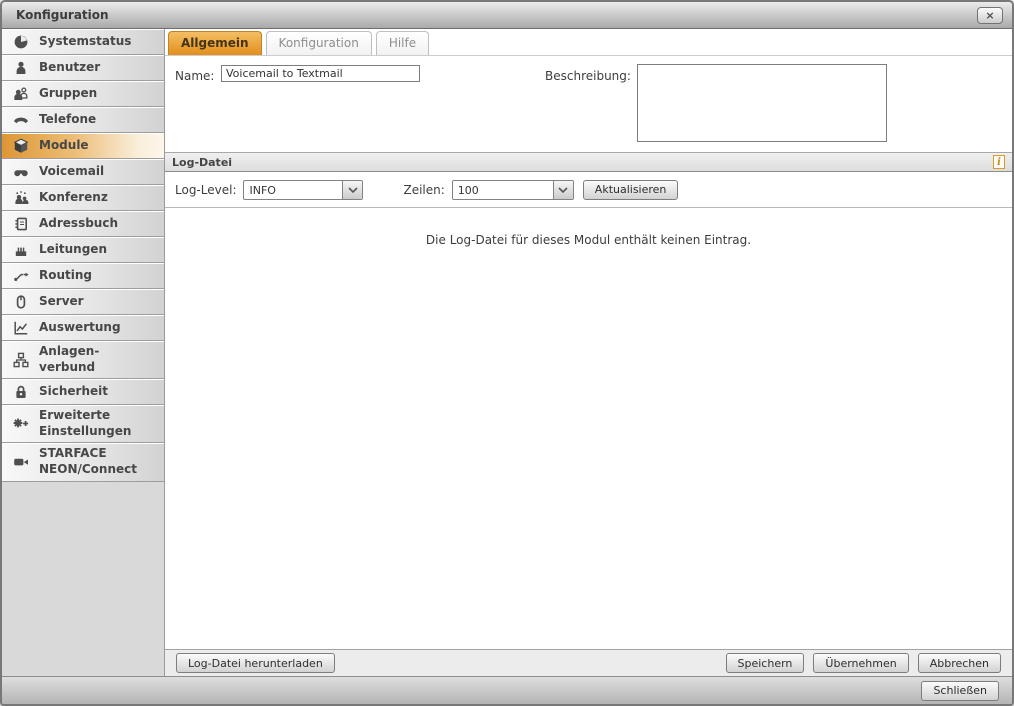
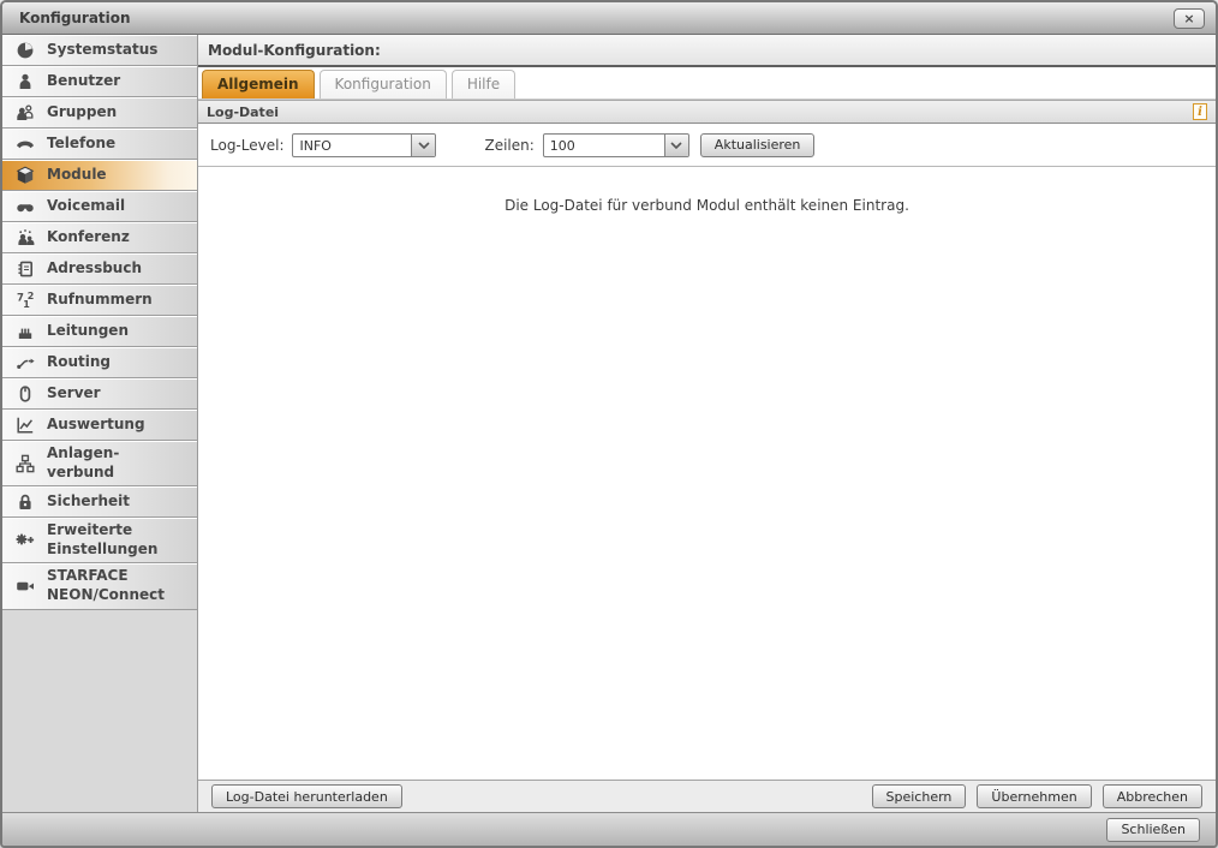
  Konfiguration
  ×
  Systemstatus
  Benutzer
  Gruppen
  Telefone
  Module
  Voicemail
  Konferenz
  Adressbuch
+ 7
+ 1
+ 2
+ Rufnummern
  Leitungen
  Routing
  Server
  Auswertung
  Anlagen-
  verbund
  Sicherheit
  Erweiterte
  Einstellungen
  STARFACE
  NEON/Connect
+ Modul-Konfiguration:
  Allgemein
  Konfiguration
  Hilfe
- Name:
- Voicemail to Textmail
- Beschreibung:
  Log-Datei
  i
  Log-Level:
  INFO
  Zeilen:
  100
  Aktualisieren
- Die Log-Datei für dieses Modul enthält keinen Eintrag.
+ Die Log-Datei für verbund Modul enthält keinen Eintrag.
  Log-Datei herunterladen
  Speichern
  Übernehmen
  Abbrechen
  Schließen
